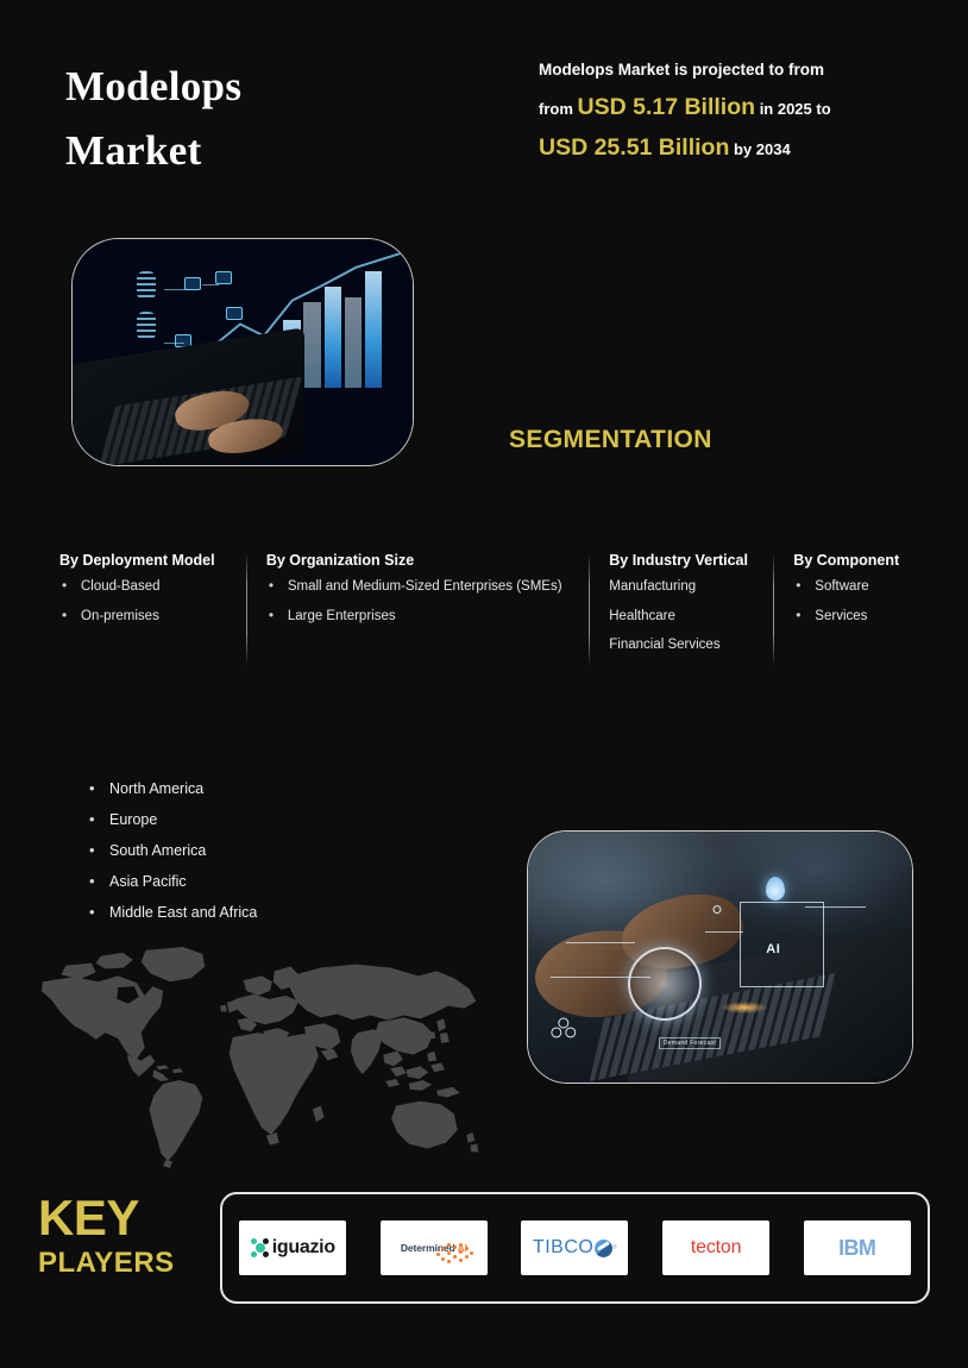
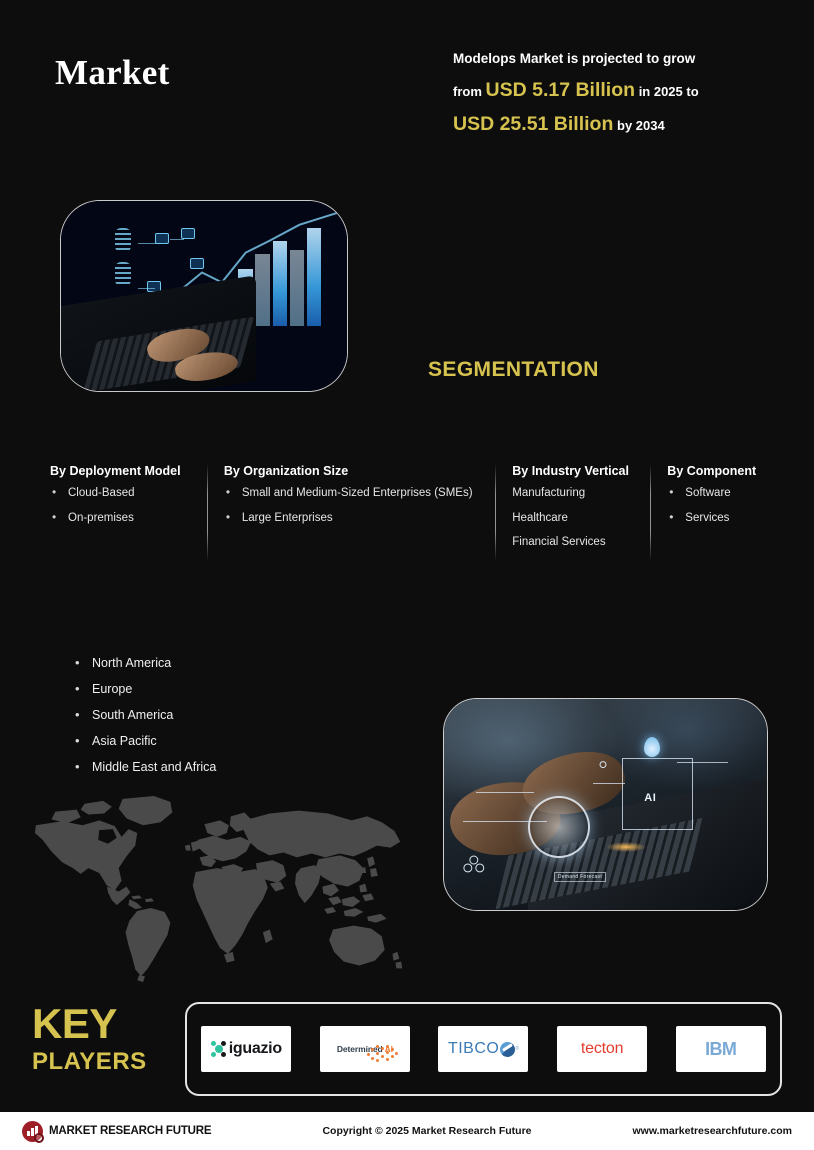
- Modelops
  Market
- Modelops Market is projected to from
+ Modelops Market is projected to grow
  from USD 5.17 Billion in 2025 to
  USD 25.51 Billion by 2034
  SEGMENTATION
  By Deployment Model
  Cloud-Based
  On-premises
  By Organization Size
  Small and Medium-Sized Enterprises (SMEs)
  Large Enterprises
  By Industry Vertical
  Manufacturing
  Healthcare
  Financial Services
  By Component
  Software
  Services
  North America
  Europe
  South America
  Asia Pacific
  Middle East and Africa
  AI
  KEY
  PLAYERS
  iguazio
  Determied A
  TIBCO
  tecton
  IBM
+ MARKET RESEARCH FUTURE
+ Copyright © 2025 Market Research Future
+ www.marketresearchfuture.com
